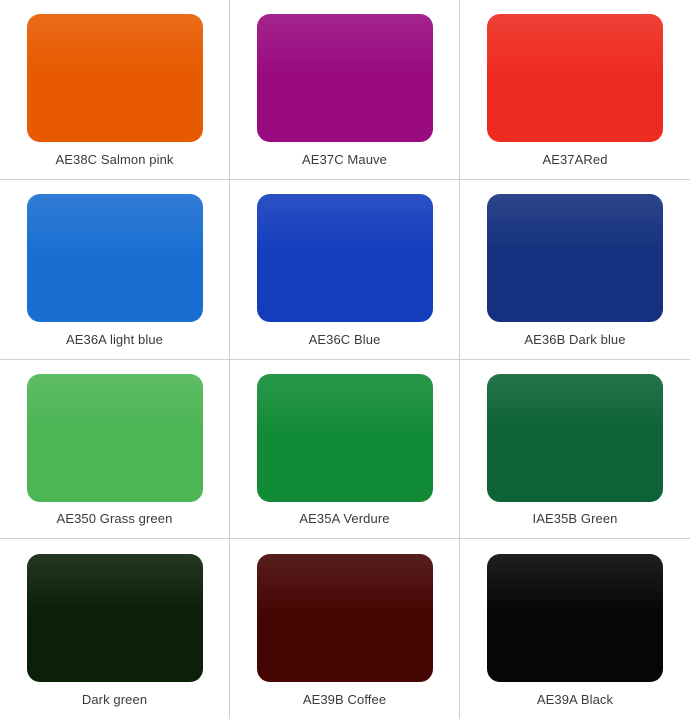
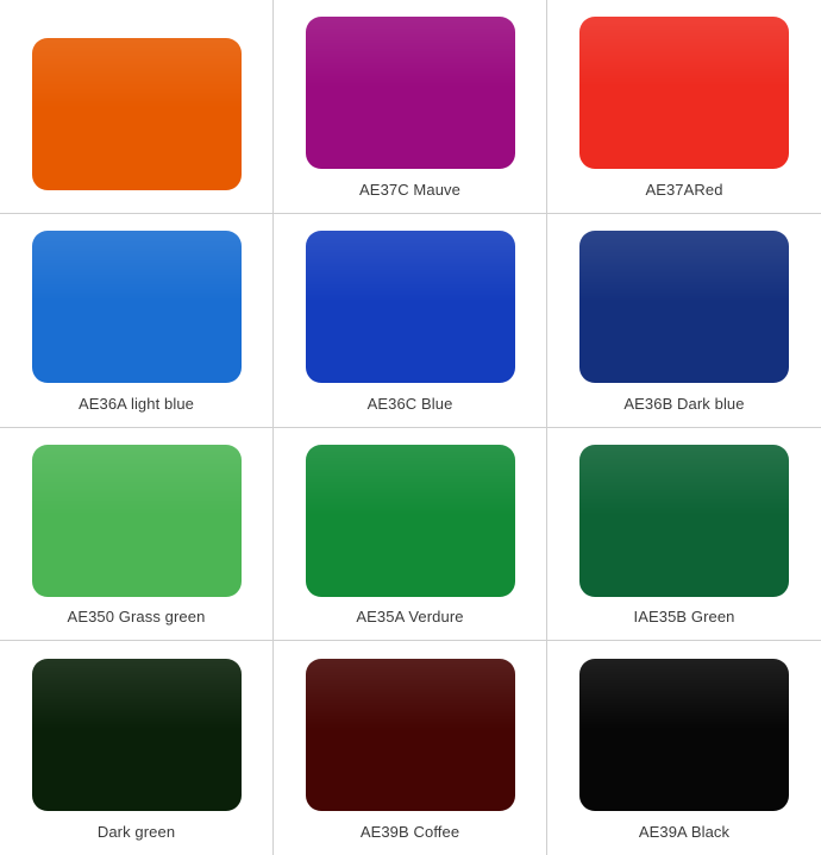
- AE38C Salmon pink
  AE37C Mauve
  AE37ARed
  AE36A light blue
  AE36C Blue
  AE36B Dark blue
  AE350 Grass green
  AE35A Verdure
  IAE35B Green
  Dark green
  AE39B Coffee
  AE39A Black
